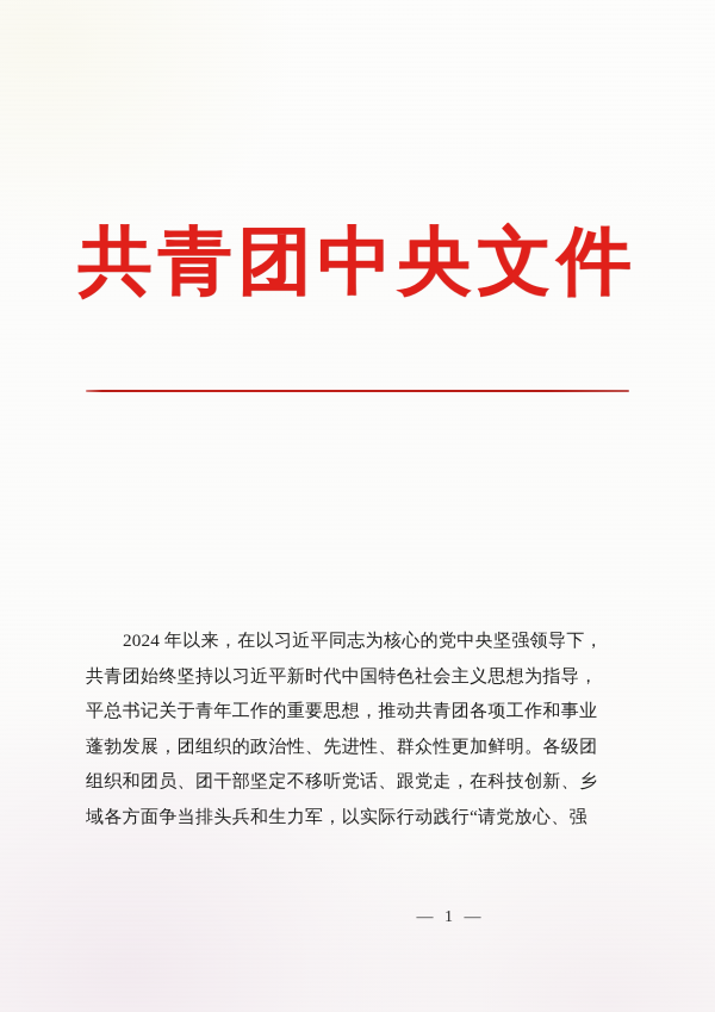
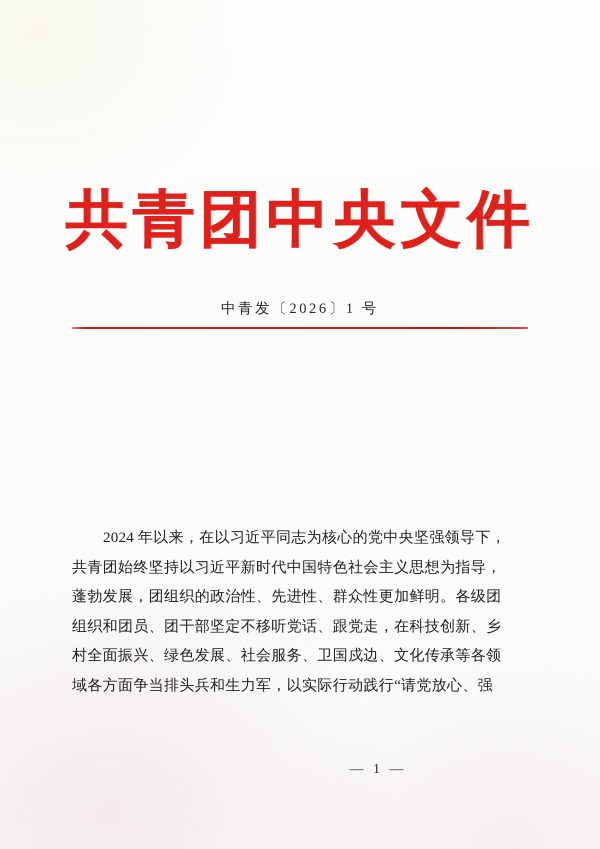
  共青团中央文件
+ 中青发〔2026〕1 号
  2024 年以来，在以习近平同志为核心的党中央坚强领导下，
  共青团始终坚持以习近平新时代中国特色社会主义思想为指导，
- 平总书记关于青年工作的重要思想，推动共青团各项工作和事业
  蓬勃发展，团组织的政治性、先进性、群众性更加鲜明。各级团
  组织和团员、团干部坚定不移听党话、跟党走，在科技创新、乡
+ 村全面振兴、绿色发展、社会服务、卫国戍边、文化传承等各领
  域各方面争当排头兵和生力军，以实际行动践行“请党放心、强
  — 1 —
